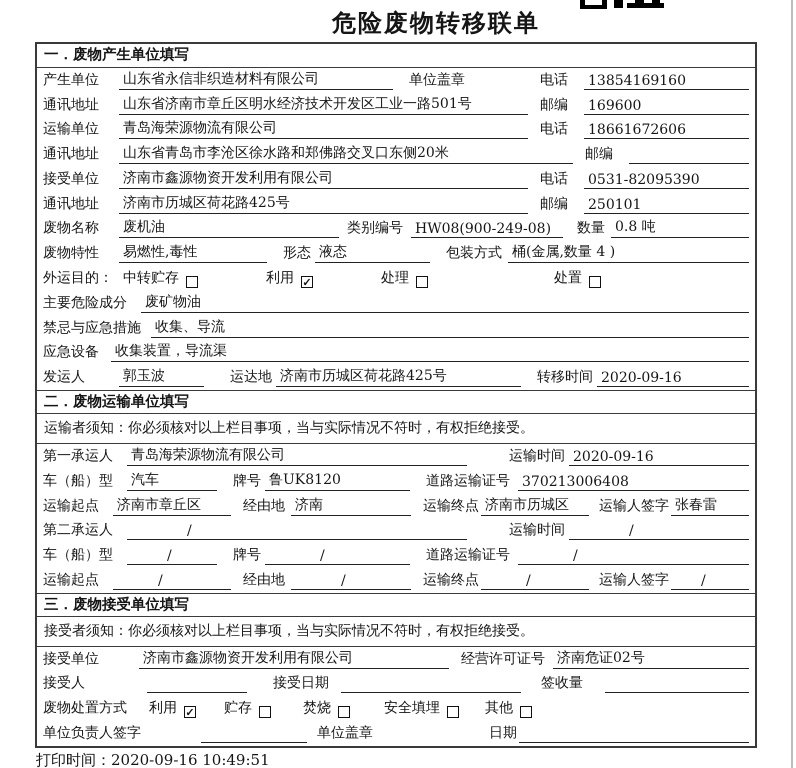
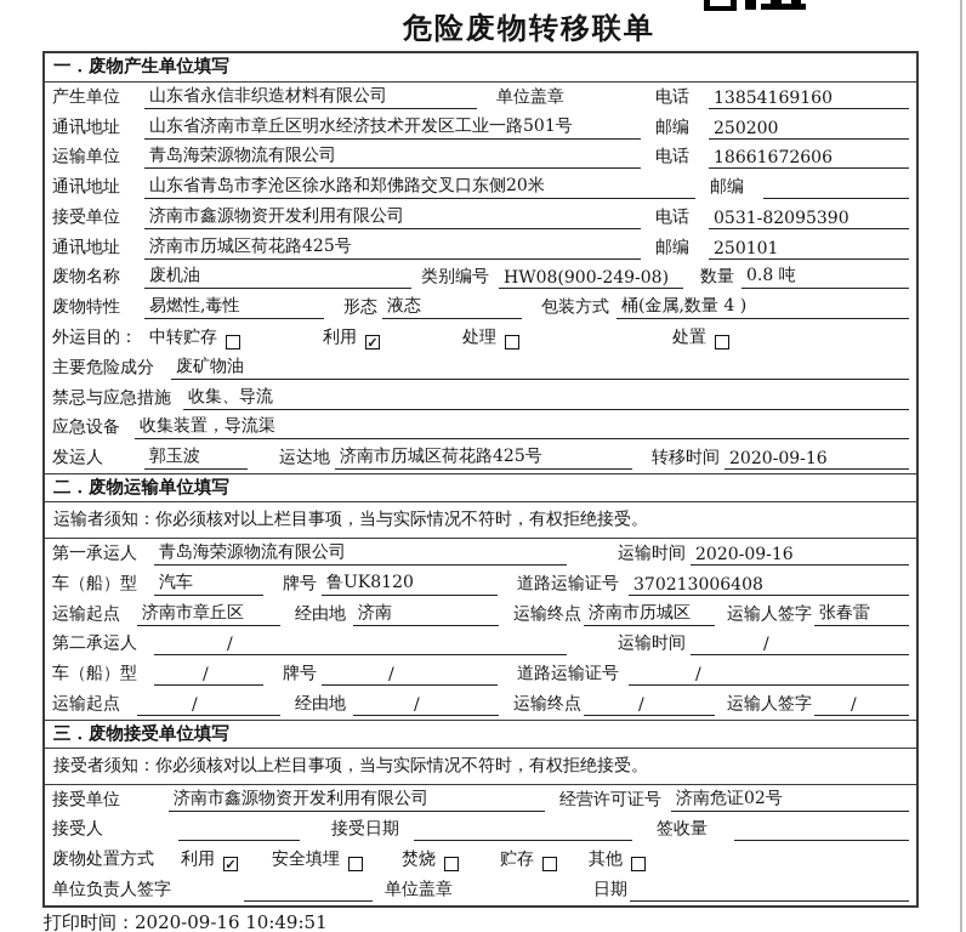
  危险废物转移联单
  一．废物产生单位填写
  产生单位
  山东省永信非织造材料有限公司
  单位盖章
  电话
  13854169160
  通讯地址
  山东省济南市章丘区明水经济技术开发区工业一路501号
  邮编
- 169600
+ 250200
  运输单位
  青岛海荣源物流有限公司
  电话
  18661672606
  通讯地址
  山东省青岛市李沧区徐水路和郑佛路交叉口东侧20米
  邮编
  接受单位
  济南市鑫源物资开发利用有限公司
  电话
  0531-82095390
  通讯地址
  济南市历城区荷花路425号
  邮编
  250101
  废物名称
  废机油
  类别编号
  HW08(900-249-08)
  数量
  0.8 吨
  废物特性
  易燃性,毒性
  形态
  液态
  包装方式
  桶(金属,数量 4 )
  外运目的：
  中转贮存
  利用
  ✓
  处理
  处置
  主要危险成分
  废矿物油
  禁忌与应急措施
  收集、导流
  应急设备
  收集装置，导流渠
  发运人
  郭玉波
  运达地
  济南市历城区荷花路425号
  转移时间
  2020-09-16
  二．废物运输单位填写
  运输者须知：你必须核对以上栏目事项，当与实际情况不符时，有权拒绝接受。
  第一承运人
  青岛海荣源物流有限公司
  运输时间
  2020-09-16
  车（船）型
  汽车
  牌号
  鲁UK8120
  道路运输证号
  370213006408
  运输起点
  济南市章丘区
  经由地
  济南
  运输终点
  济南市历城区
  运输人签字
  张春雷
  第二承运人
  /
  运输时间
  /
  车（船）型
  /
  牌号
  /
  道路运输证号
  /
  运输起点
  /
  经由地
  /
  运输终点
  /
  运输人签字
  /
  三．废物接受单位填写
  接受者须知：你必须核对以上栏目事项，当与实际情况不符时，有权拒绝接受。
  接受单位
  济南市鑫源物资开发利用有限公司
  经营许可证号
  济南危证02号
  接受人
  接受日期
  签收量
  废物处置方式
  利用
  ✓
- 贮存
+ 安全填埋
  焚烧
- 安全填埋
+ 贮存
  其他
  单位负责人签字
  单位盖章
  日期
  打印时间：2020-09-16 10:49:51
